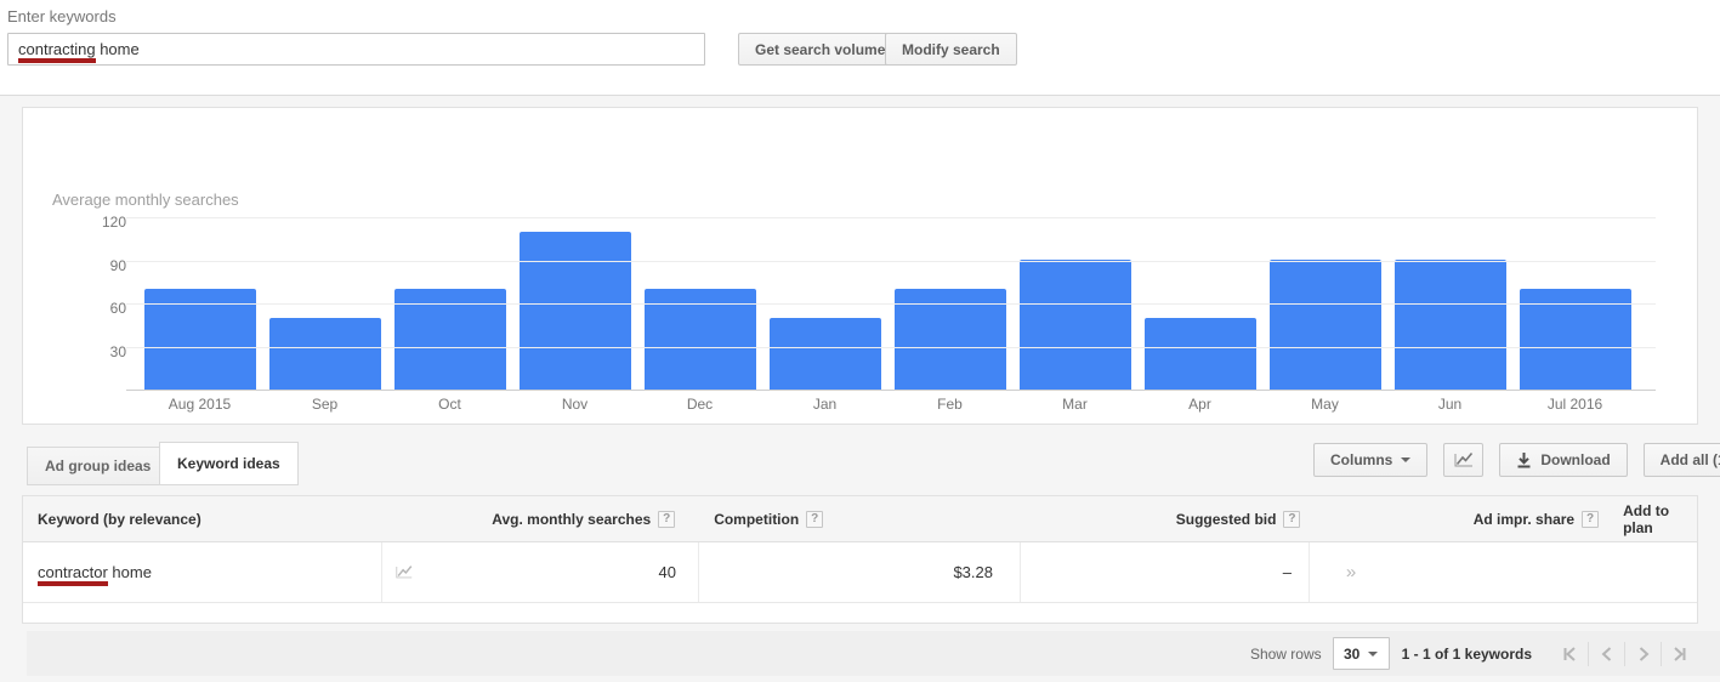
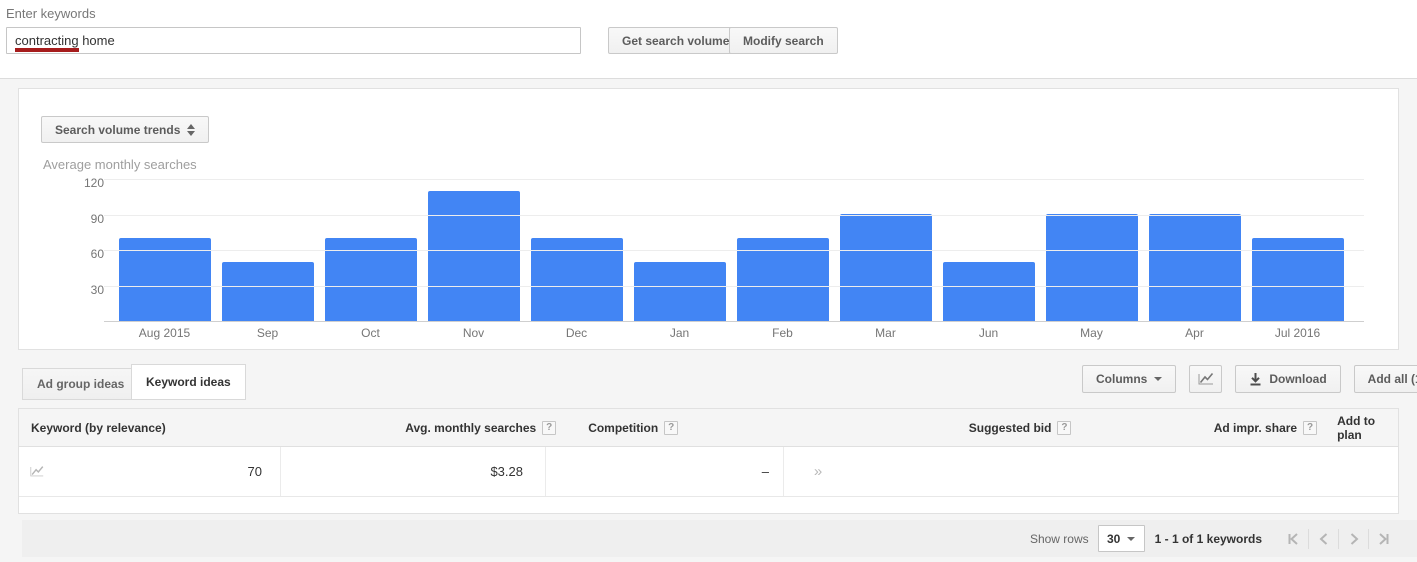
  Enter keywords
  contracting home
  Get search volume
  Modify search
+ Search volume trends
  Average monthly searches
  Aug 2015
  Sep
  Oct
  Nov
  Dec
  Jan
  Feb
  Mar
- Apr
+ Jun
  May
- Jun
+ Apr
  Jul 2016
  30
  60
  90
  120
  Ad group ideas
  Keyword ideas
  Columns
  Download
  Add all (
  Keyword (by relevance)
  Avg. monthly searches
  ?
  Competition
  ?
  Suggested bid
  ?
  Ad impr. share
  ?
  Add to plan
- contractor home
- 40
+ 70
  $3.28
  –
  »
  Show rows
  30
  1 - 1 of 1 keywords
